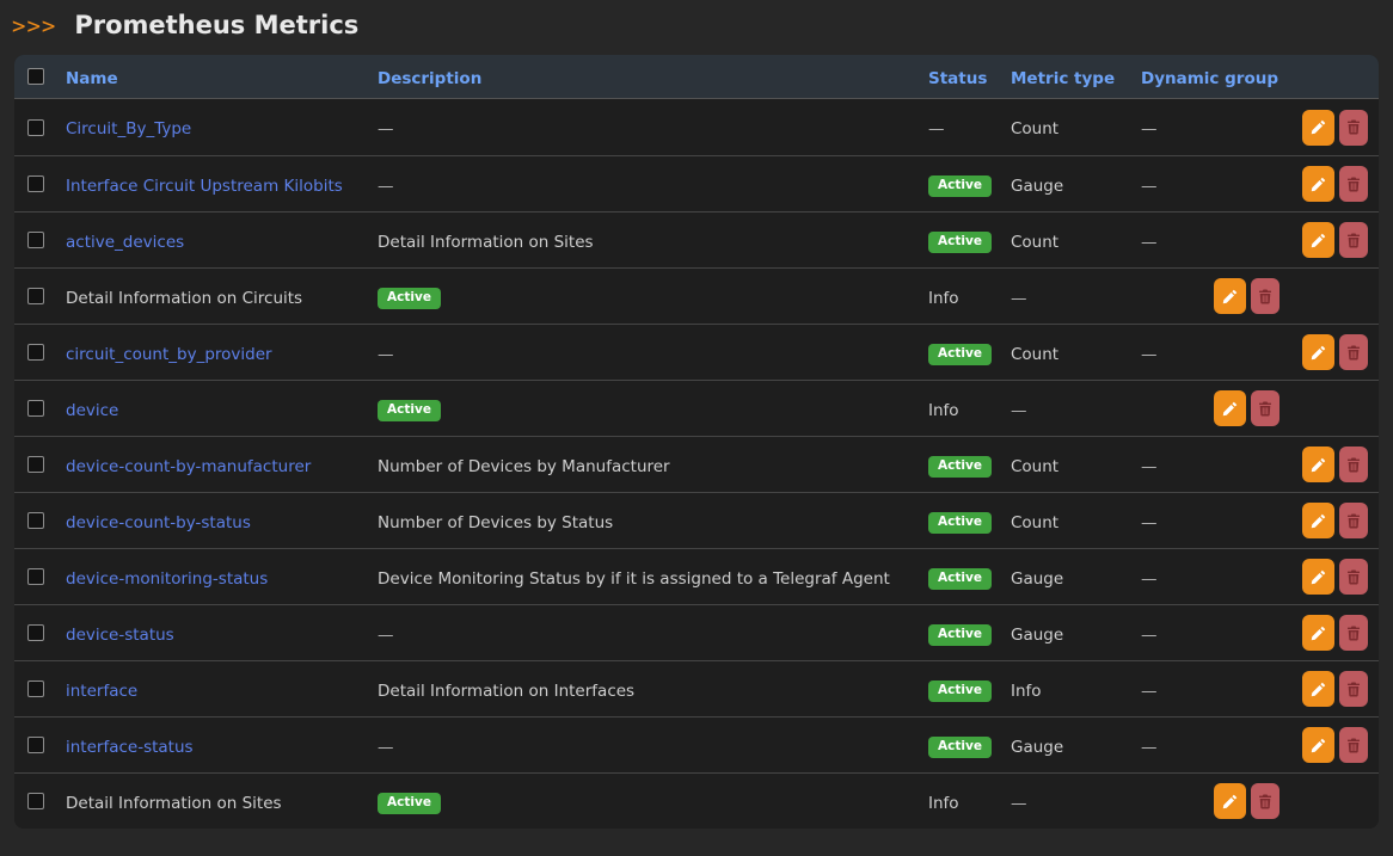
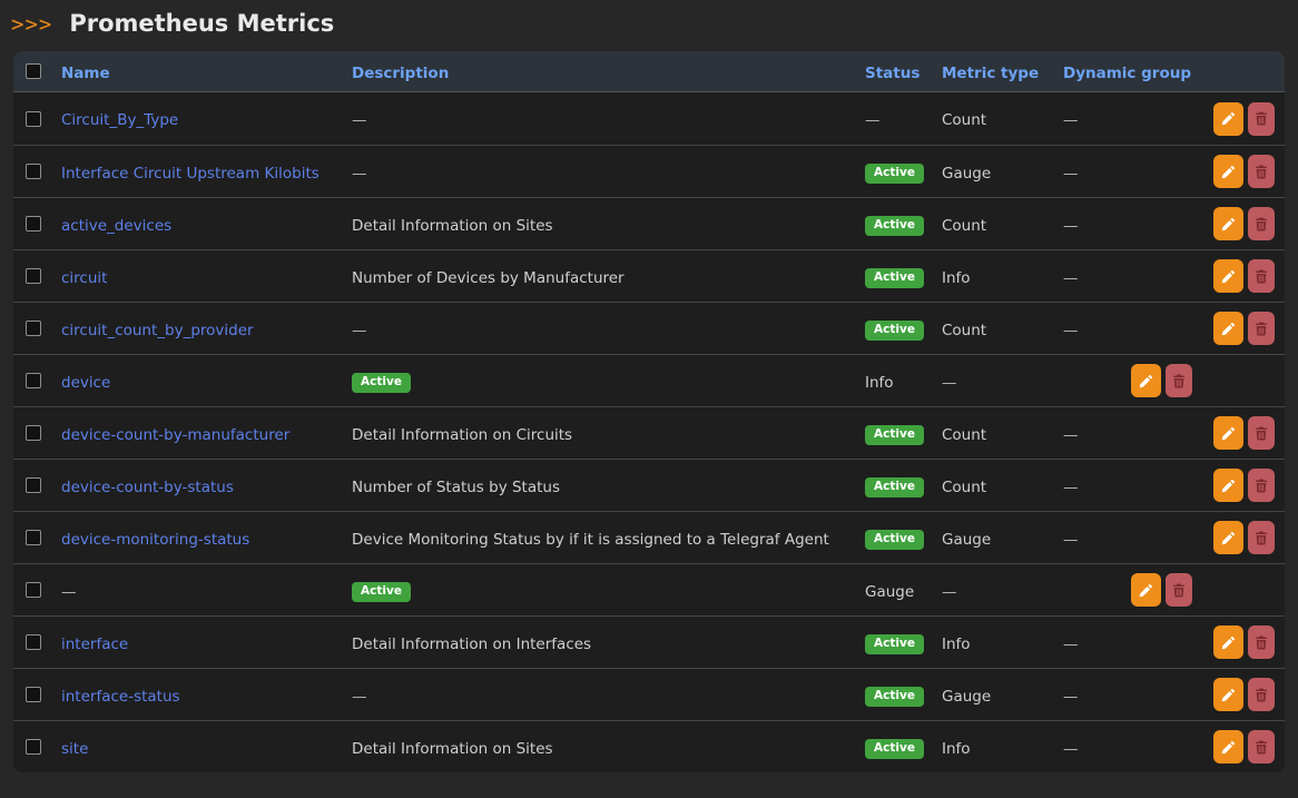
  >>>
  Prometheus Metrics
  Name
  Description
  Status
  Metric type
  Dynamic group
  Circuit_By_Type
  —
  —
  Count
  —
  Interface Circuit Upstream Kilobits
  —
  Active
  Gauge
  —
  active_devices
  Detail Information on Sites
  Active
  Count
  —
+ circuit
- Detail Information on Circuits
+ Number of Devices by Manufacturer
  Active
  Info
  —
  circuit_count_by_provider
  —
  Active
  Count
  —
  device
  Active
  Info
  —
  device-count-by-manufacturer
- Number of Devices by Manufacturer
+ Detail Information on Circuits
  Active
  Count
  —
  device-count-by-status
- Number of Devices by Status
+ Number of Status by Status
  Active
  Count
  —
  device-monitoring-status
  Device Monitoring Status by if it is assigned to a Telegraf Agent
  Active
  Gauge
  —
- device-status
  —
  Active
  Gauge
  —
  interface
  Detail Information on Interfaces
  Active
  Info
  —
  interface-status
  —
  Active
  Gauge
  —
+ site
  Detail Information on Sites
  Active
  Info
  —
